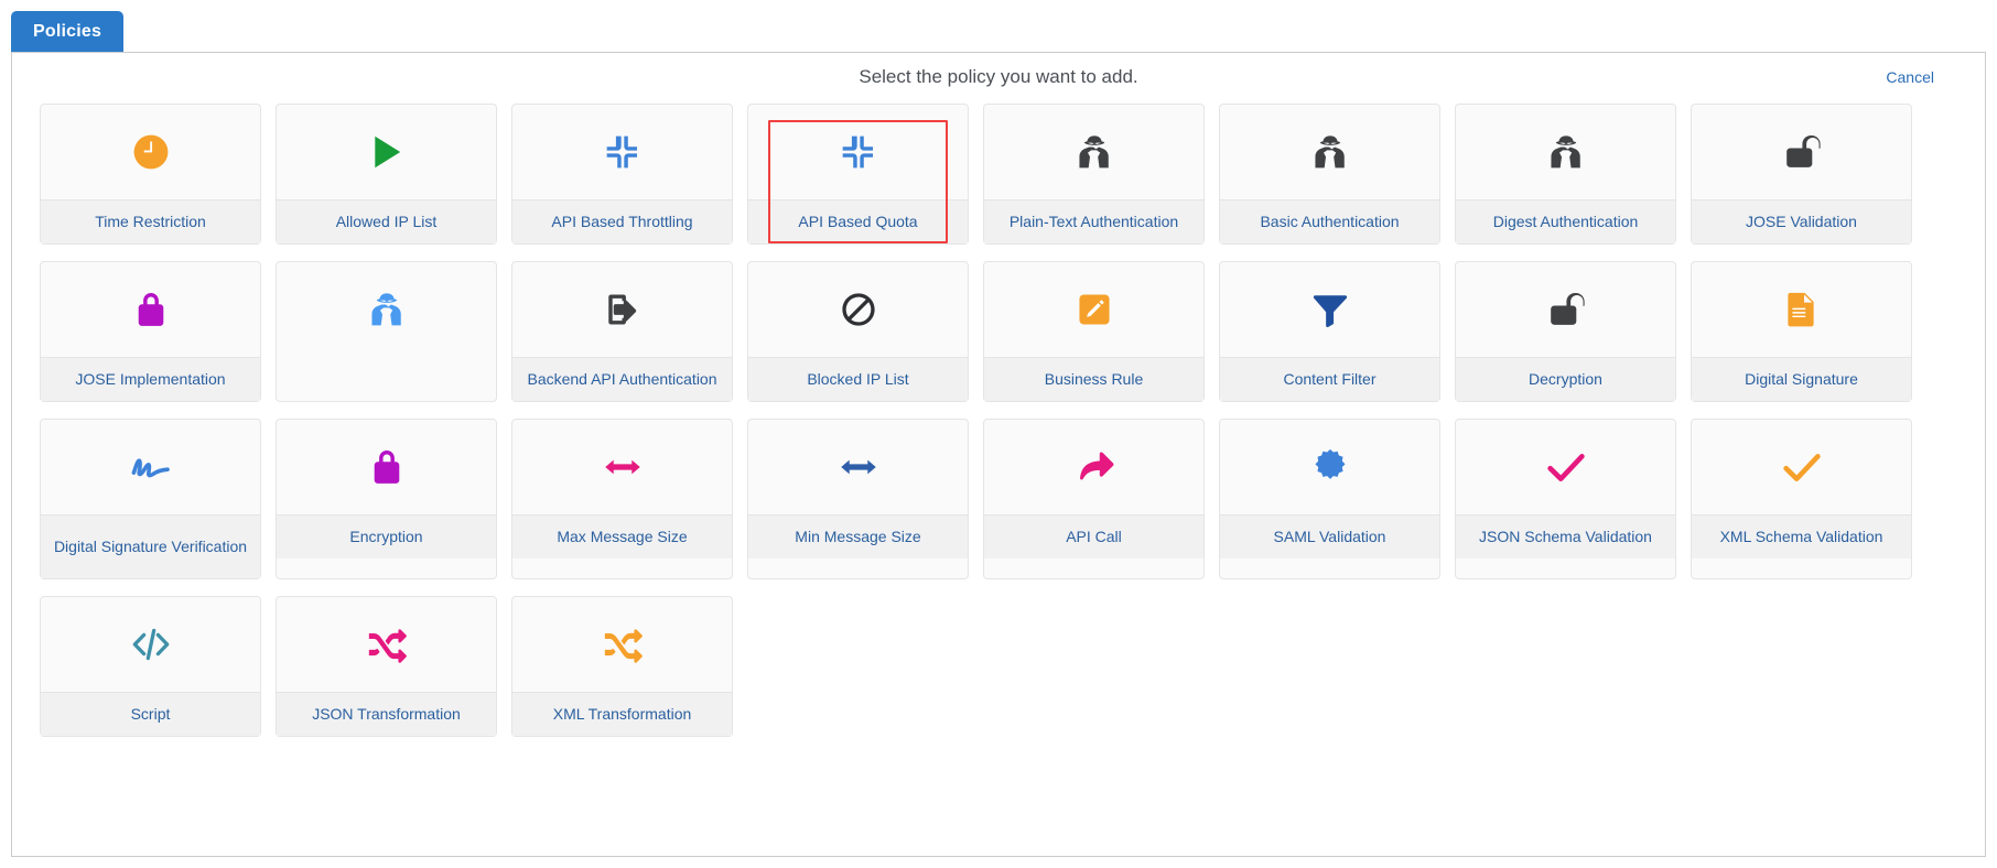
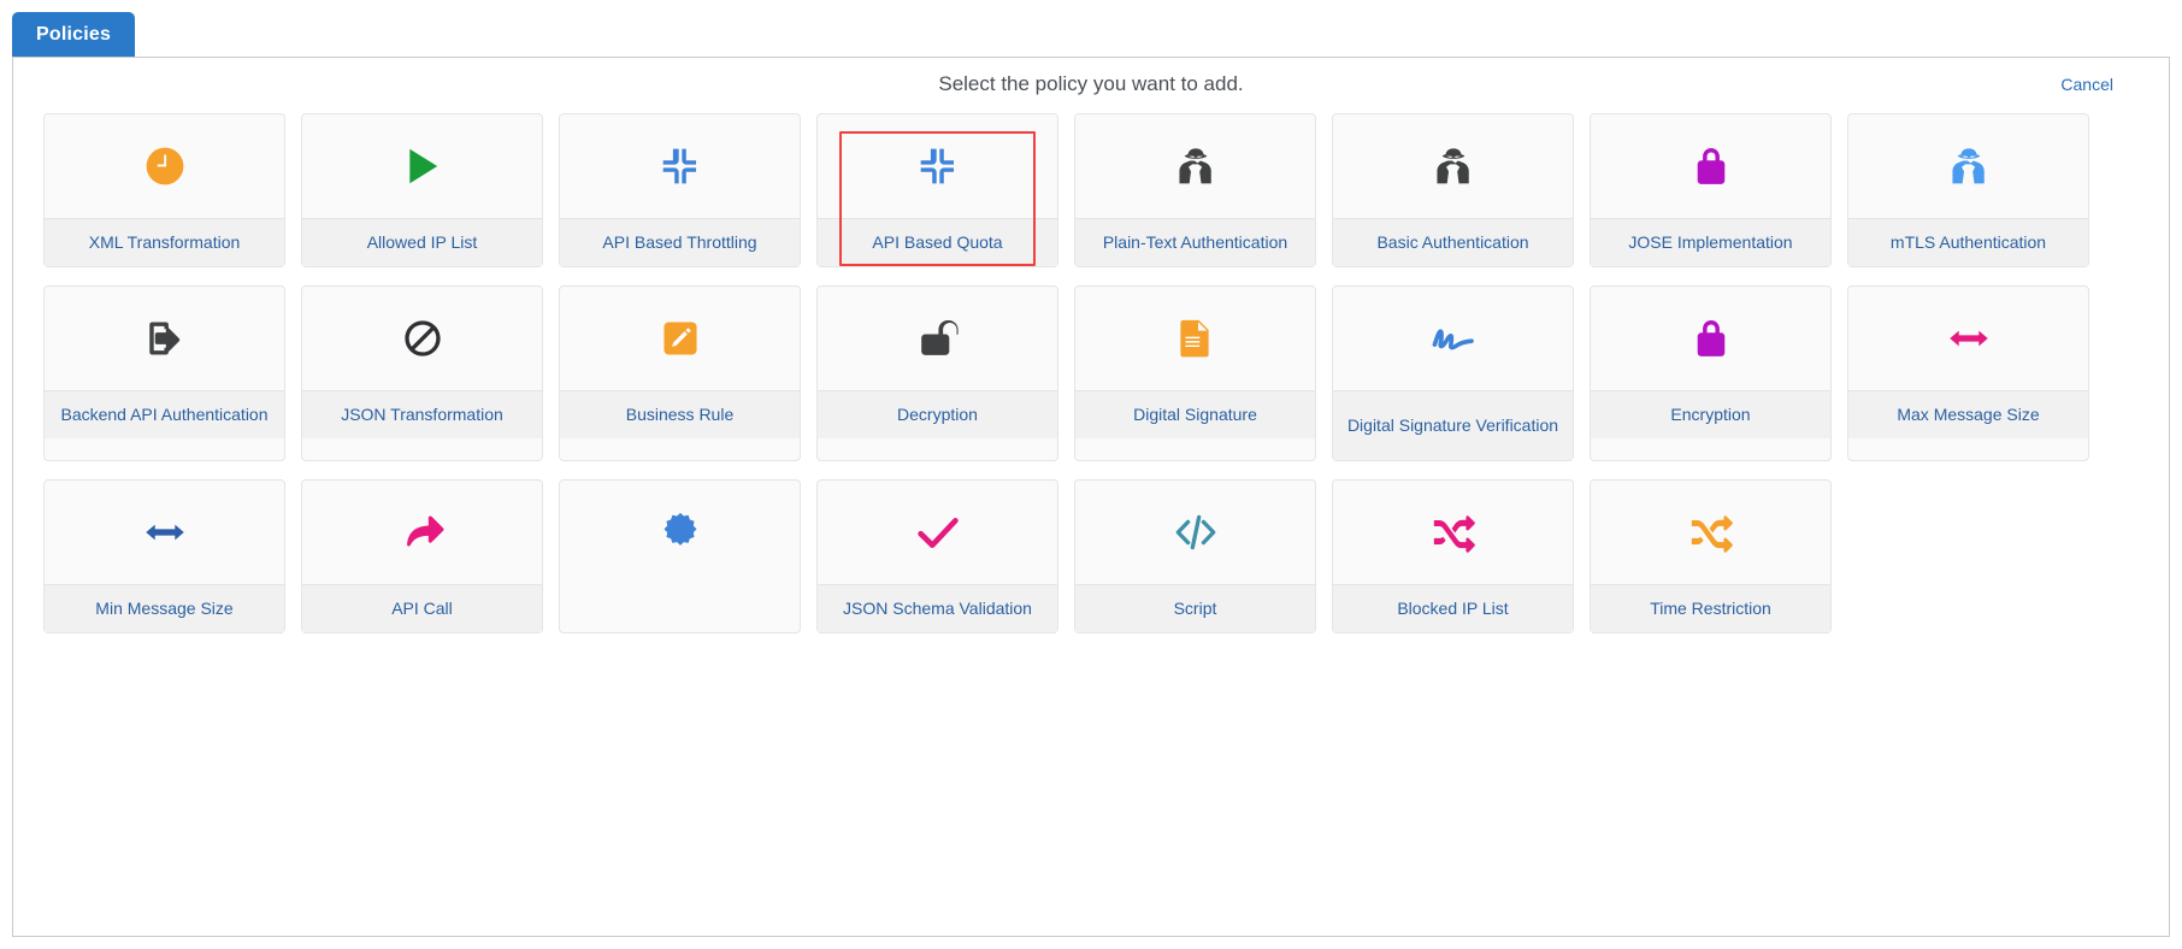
  Policies
  Select the policy you want to add.
  Cancel
- Time Restriction
+ XML Transformation
  Allowed IP List
  API Based Throttling
  API Based Quota
  Plain-Text Authentication
  Basic Authentication
- Digest Authentication
- JOSE Validation
  JOSE Implementation
+ mTLS Authentication
  Backend API Authentication
- Blocked IP List
+ JSON Transformation
  Business Rule
- Content Filter
  Decryption
  Digital Signature
  Digital Signature Verification
  Encryption
  Max Message Size
  Min Message Size
  API Call
- SAML Validation
  JSON Schema Validation
- XML Schema Validation
  Script
- JSON Transformation
+ Blocked IP List
- XML Transformation
+ Time Restriction
